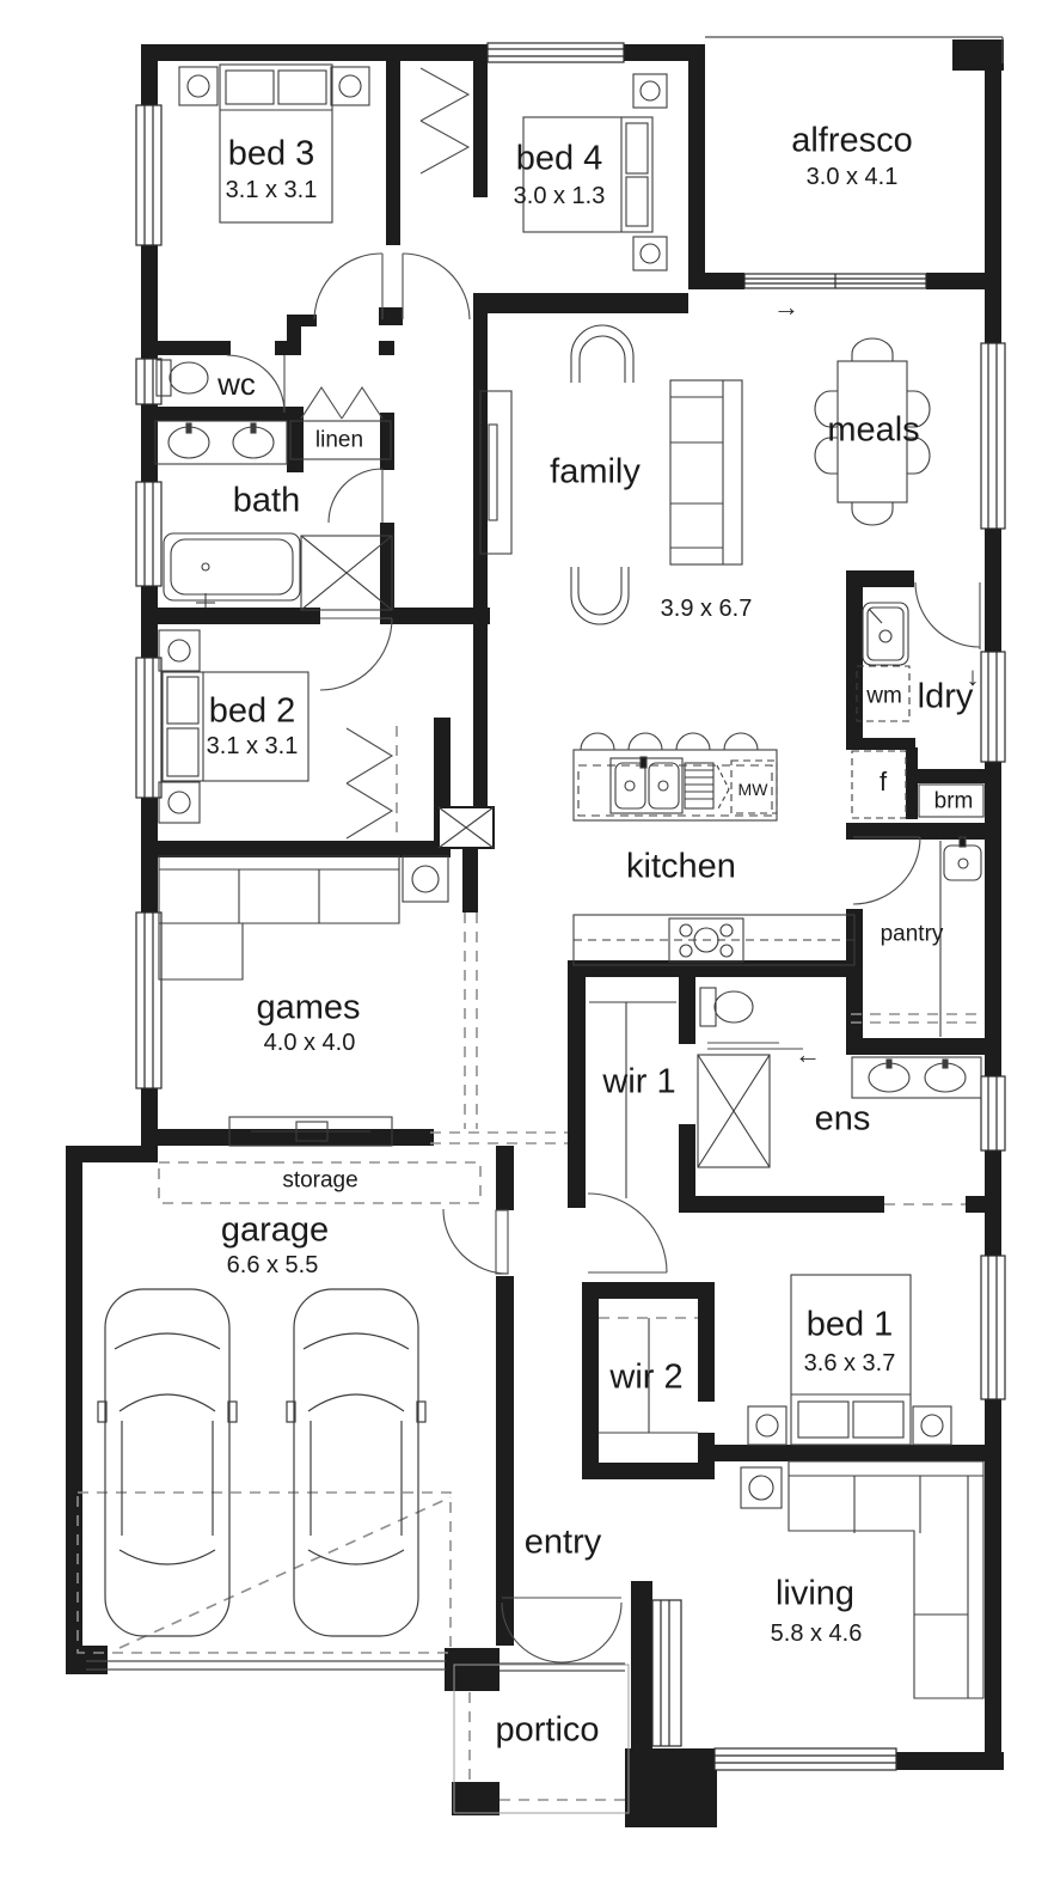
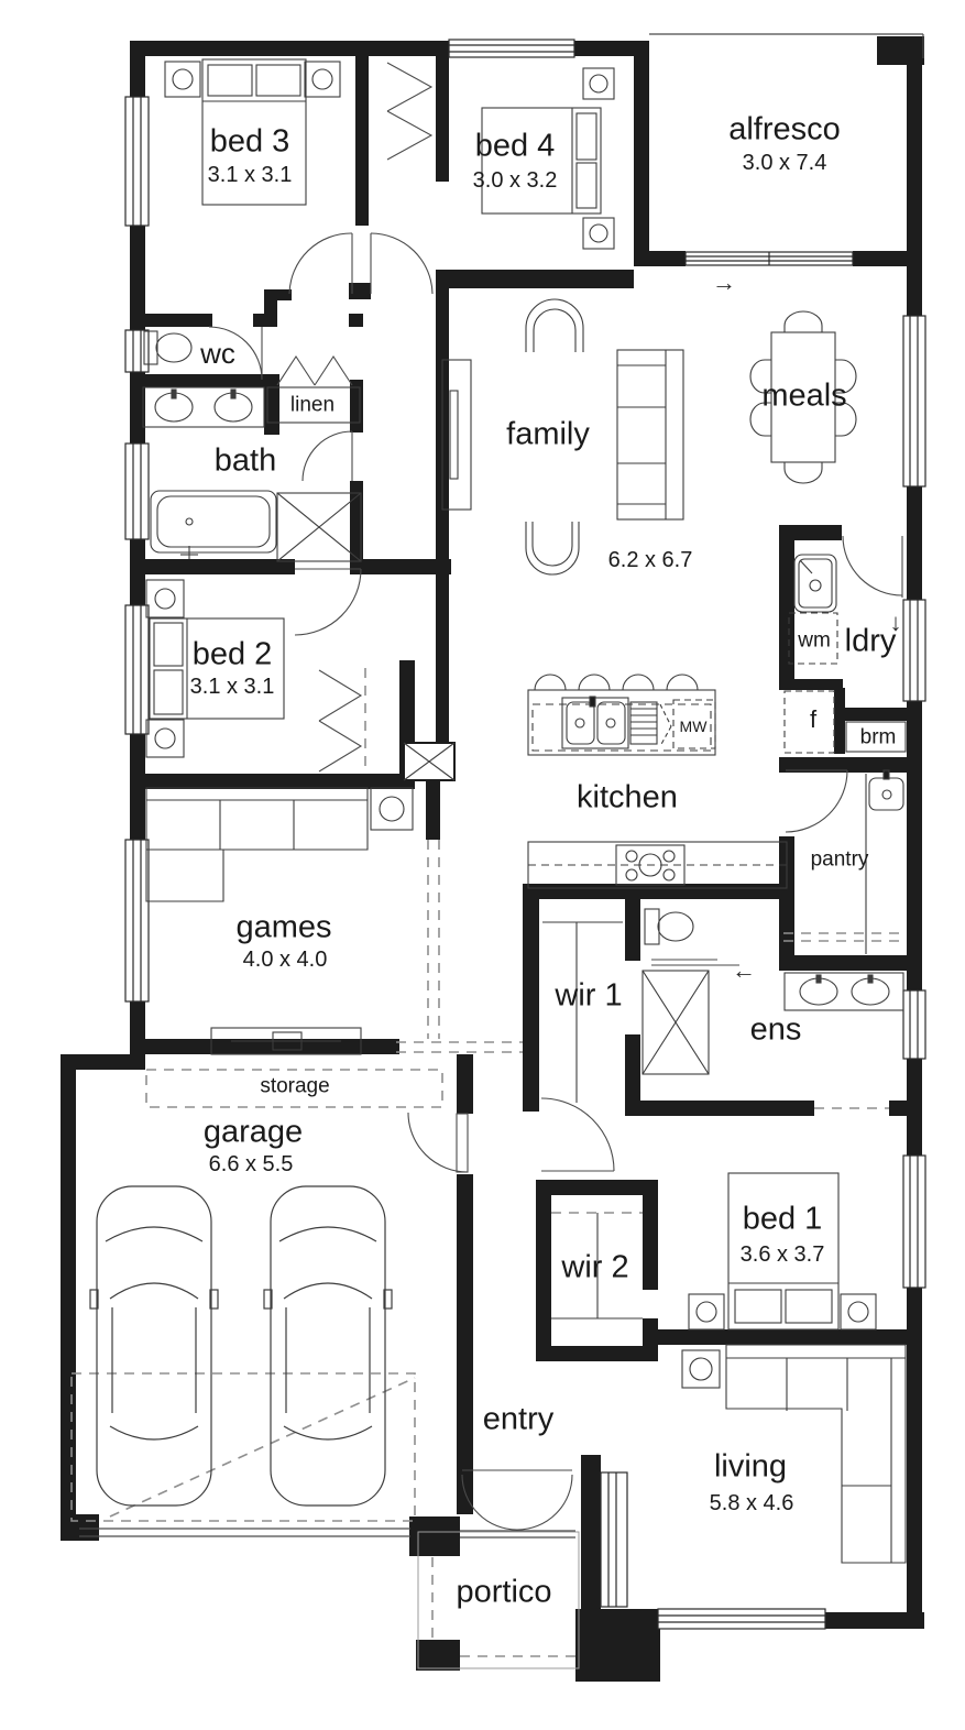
  bed 3
  3.1 x 3.1
  bed 4
- 3.0 x 1.3
+ 3.0 x 3.2
  alfresco
- 3.0 x 4.1
+ 3.0 x 7.4
  →
  wc
  linen
  bath
  family
- 3.9 x 6.7
+ 6.2 x 6.7
  meals
  wm
  ldry
  ↓
  bed 2
  3.1 x 3.1
  f
  brm
  kitchen
  MW
  pantry
  games
  4.0 x 4.0
  wir 1
  ens
  ←
  storage
  garage
  6.6 x 5.5
  wir 2
  bed 1
  3.6 x 3.7
  entry
  living
  5.8 x 4.6
  portico
